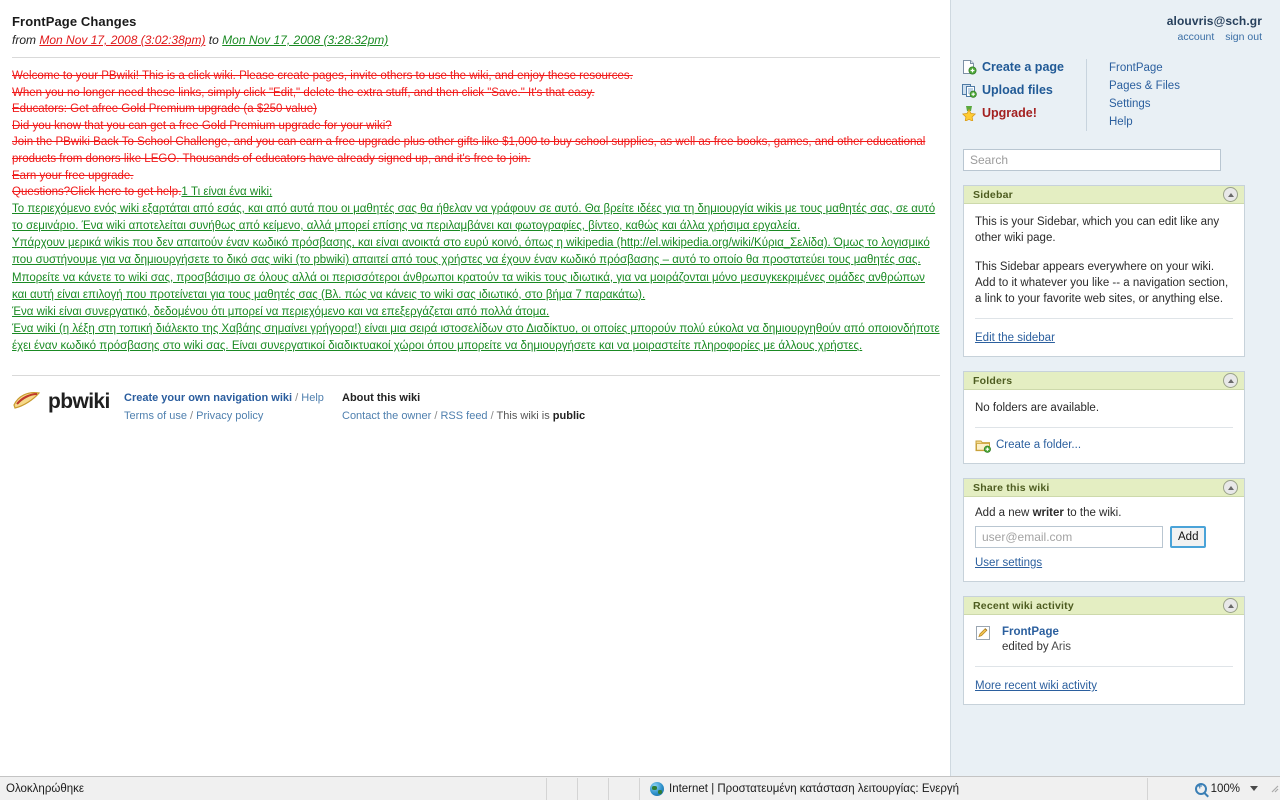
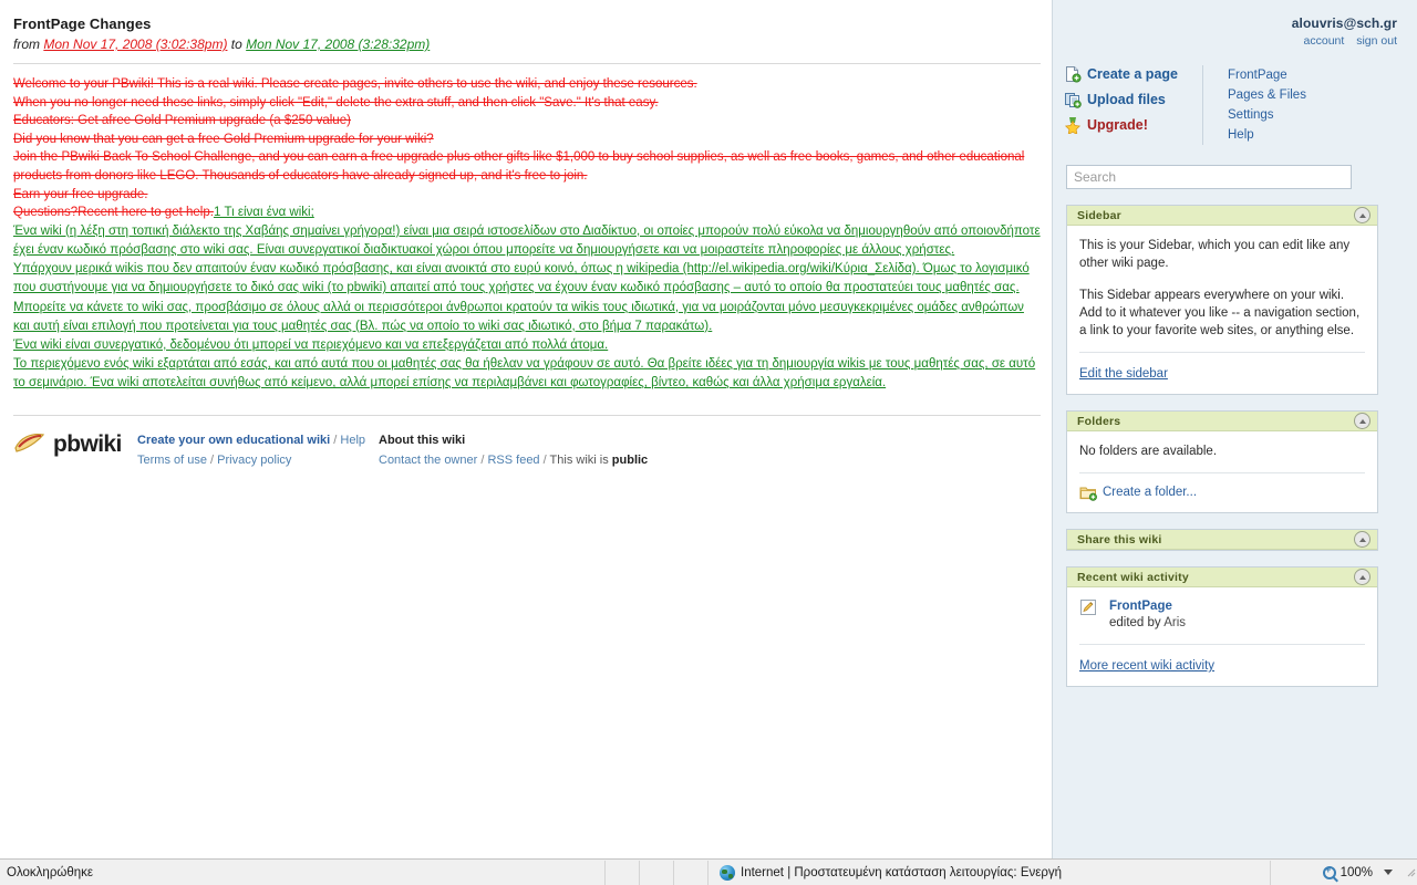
  FrontPage Changes
  from Mon Nov 17, 2008 (3:02:38pm) to Mon Nov 17, 2008 (3:28:32pm)
- Welcome to your PBwiki! This is a click wiki. Please create pages, invite others to use the wiki, and enjoy these resources.
+ Welcome to your PBwiki! This is a real wiki. Please create pages, invite others to use the wiki, and enjoy these resources.
  When you no longer need these links, simply click "Edit," delete the extra stuff, and then click "Save." It's that easy.
  Educators: Get afree Gold Premium upgrade (a $250 value)
  Did you know that you can get a free Gold Premium upgrade for your wiki?
  Join the PBwiki Back To School Challenge, and you can earn a free upgrade plus other gifts like $1,000 to buy school supplies, as well as free books, games, and other educational products from donors like LEGO. Thousands of educators have already signed up, and it's free to join.
  Earn your free upgrade.
- Questions?Click here to get help.1 Τι είναι ένα wiki;
+ Questions?Recent here to get help.1 Τι είναι ένα wiki;
- Το περιεχόμενο ενός wiki εξαρτάται από εσάς, και από αυτά που οι μαθητές σας θα ήθελαν να γράφουν σε αυτό. Θα βρείτε ιδέες για τη δημιουργία wikis με τους μαθητές σας, σε αυτό το σεμινάριο. Ένα wiki αποτελείται συνήθως από κείμενο, αλλά μπορεί επίσης να περιλαμβάνει και φωτογραφίες, βίντεο, καθώς και άλλα χρήσιμα εργαλεία.
+ Ένα wiki (η λέξη στη τοπική διάλεκτο της Χαβάης σημαίνει γρήγορα!) είναι μια σειρά ιστοσελίδων στο Διαδίκτυο, οι οποίες μπορούν πολύ εύκολα να δημιουργηθούν από οποιονδήποτε έχει έναν κωδικό πρόσβασης στο wiki σας. Είναι συνεργατικοί διαδικτυακοί χώροι όπου μπορείτε να δημιουργήσετε και να μοιραστείτε πληροφορίες με άλλους χρήστες.
- Υπάρχουν μερικά wikis που δεν απαιτούν έναν κωδικό πρόσβασης, και είναι ανοικτά στο ευρύ κοινό, όπως η wikipedia (http://el.wikipedia.org/wiki/Κύρια_Σελίδα). Όμως το λογισμικό που συστήνουμε για να δημιουργήσετε το δικό σας wiki (το pbwiki) απαιτεί από τους χρήστες να έχουν έναν κωδικό πρόσβασης – αυτό το οποίο θα προστατεύει τους μαθητές σας. Μπορείτε να κάνετε το wiki σας, προσβάσιμο σε όλους αλλά οι περισσότεροι άνθρωποι κρατούν τα wikis τους ιδιωτικά, για να μοιράζονται μόνο μεσυγκεκριμένες ομάδες ανθρώπων και αυτή είναι επιλογή που προτείνεται για τους μαθητές σας (Βλ. πώς να κάνεις το wiki σας ιδιωτικό, στο βήμα 7 παρακάτω).
+ Υπάρχουν μερικά wikis που δεν απαιτούν έναν κωδικό πρόσβασης, και είναι ανοικτά στο ευρύ κοινό, όπως η wikipedia (http://el.wikipedia.org/wiki/Κύρια_Σελίδα). Όμως το λογισμικό που συστήνουμε για να δημιουργήσετε το δικό σας wiki (το pbwiki) απαιτεί από τους χρήστες να έχουν έναν κωδικό πρόσβασης – αυτό το οποίο θα προστατεύει τους μαθητές σας. Μπορείτε να κάνετε το wiki σας, προσβάσιμο σε όλους αλλά οι περισσότεροι άνθρωποι κρατούν τα wikis τους ιδιωτικά, για να μοιράζονται μόνο μεσυγκεκριμένες ομάδες ανθρώπων και αυτή είναι επιλογή που προτείνεται για τους μαθητές σας (Βλ. πώς να οποίο το wiki σας ιδιωτικό, στο βήμα 7 παρακάτω).
  Ένα wiki είναι συνεργατικό, δεδομένου ότι μπορεί να περιεχόμενο και να επεξεργάζεται από πολλά άτομα.
- Ένα wiki (η λέξη στη τοπική διάλεκτο της Χαβάης σημαίνει γρήγορα!) είναι μια σειρά ιστοσελίδων στο Διαδίκτυο, οι οποίες μπορούν πολύ εύκολα να δημιουργηθούν από οποιονδήποτε έχει έναν κωδικό πρόσβασης στο wiki σας. Είναι συνεργατικοί διαδικτυακοί χώροι όπου μπορείτε να δημιουργήσετε και να μοιραστείτε πληροφορίες με άλλους χρήστες.
+ Το περιεχόμενο ενός wiki εξαρτάται από εσάς, και από αυτά που οι μαθητές σας θα ήθελαν να γράφουν σε αυτό. Θα βρείτε ιδέες για τη δημιουργία wikis με τους μαθητές σας, σε αυτό το σεμινάριο. Ένα wiki αποτελείται συνήθως από κείμενο, αλλά μπορεί επίσης να περιλαμβάνει και φωτογραφίες, βίντεο, καθώς και άλλα χρήσιμα εργαλεία.
  pbwiki
- Create your own navigation wiki / Help
+ Create your own educational wiki / Help
  Terms of use / Privacy policy
  About this wiki
  Contact the owner / RSS feed / This wiki is public
  alouvris@sch.gr
  account sign out
  Create a page
  Upload files
  Upgrade!
  FrontPage
  Pages & Files
  Settings
  Help
  Search
  Sidebar
  This is your Sidebar, which you can edit like any other wiki page.
  This Sidebar appears everywhere on your wiki. Add to it whatever you like -- a navigation section, a link to your favorite web sites, or anything else.
  Edit the sidebar
  Folders
  No folders are available.
  Create a folder...
  Share this wiki
- Add a new writer to the wiki.
- user@email.com
- Add
- User settings
  Recent wiki activity
  FrontPage
  edited by Aris
  More recent wiki activity
  Ολοκληρώθηκε
  Internet | Προστατευμένη κατάσταση λειτουργίας: Ενεργή
  100%
